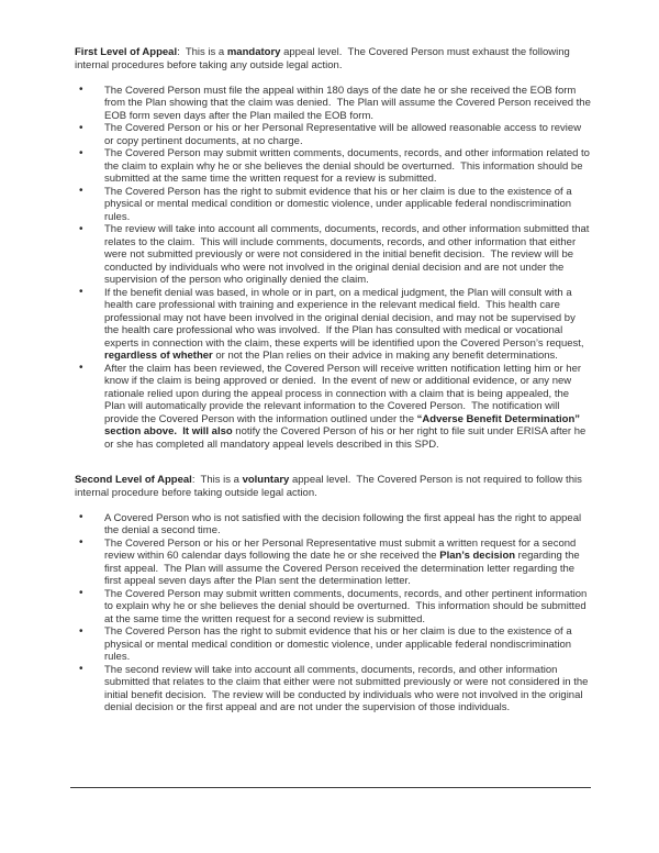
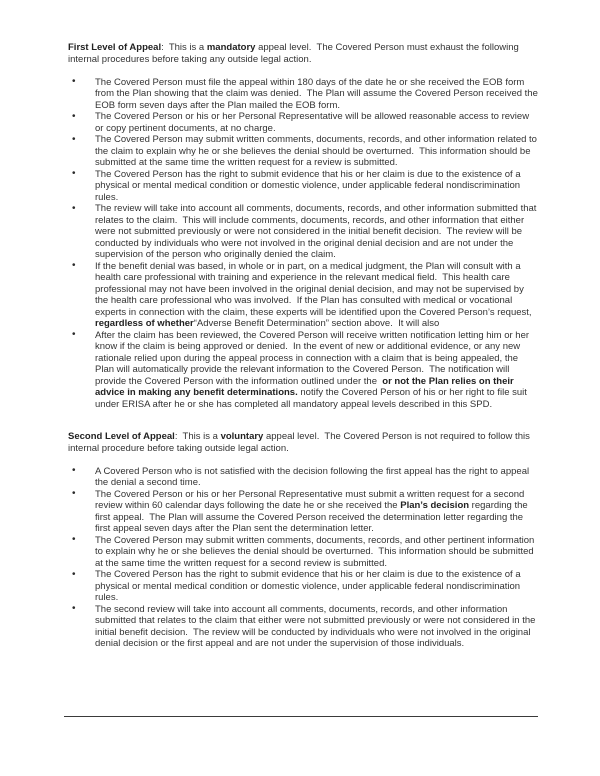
  First Level of Appeal: This is a mandatory appeal level. The Covered Person must exhaust the following internal procedures before taking any outside legal action.
  •
  The Covered Person must file the appeal within 180 days of the date he or she received the EOB form from the Plan showing that the claim was denied. The Plan will assume the Covered Person received the EOB form seven days after the Plan mailed the EOB form.
  •
  The Covered Person or his or her Personal Representative will be allowed reasonable access to review or copy pertinent documents, at no charge.
  •
  The Covered Person may submit written comments, documents, records, and other information related to the claim to explain why he or she believes the denial should be overturned. This information should be submitted at the same time the written request for a review is submitted.
  •
  The Covered Person has the right to submit evidence that his or her claim is due to the existence of a physical or mental medical condition or domestic violence, under applicable federal nondiscrimination rules.
  •
  The review will take into account all comments, documents, records, and other information submitted that relates to the claim. This will include comments, documents, records, and other information that either were not submitted previously or were not considered in the initial benefit decision. The review will be conducted by individuals who were not involved in the original denial decision and are not under the supervision of the person who originally denied the claim.
  •
- If the benefit denial was based, in whole or in part, on a medical judgment, the Plan will consult with a health care professional with training and experience in the relevant medical field. This health care professional may not have been involved in the original denial decision, and may not be supervised by the health care professional who was involved. If the Plan has consulted with medical or vocational experts in connection with the claim, these experts will be identified upon the Covered Person’s request, regardless of whether or not the Plan relies on their advice in making any benefit determinations.
+ If the benefit denial was based, in whole or in part, on a medical judgment, the Plan will consult with a health care professional with training and experience in the relevant medical field. This health care professional may not have been involved in the original denial decision, and may not be supervised by the health care professional who was involved. If the Plan has consulted with medical or vocational experts in connection with the claim, these experts will be identified upon the Covered Person’s request, regardless of whether“Adverse Benefit Determination” section above. It will also
  •
- After the claim has been reviewed, the Covered Person will receive written notification letting him or her know if the claim is being approved or denied. In the event of new or additional evidence, or any new rationale relied upon during the appeal process in connection with a claim that is being appealed, the Plan will automatically provide the relevant information to the Covered Person. The notification will provide the Covered Person with the information outlined under the “Adverse Benefit Determination” section above. It will also notify the Covered Person of his or her right to file suit under ERISA after he or she has completed all mandatory appeal levels described in this SPD.
+ After the claim has been reviewed, the Covered Person will receive written notification letting him or her know if the claim is being approved or denied. In the event of new or additional evidence, or any new rationale relied upon during the appeal process in connection with a claim that is being appealed, the Plan will automatically provide the relevant information to the Covered Person. The notification will provide the Covered Person with the information outlined under the or not the Plan relies on their advice in making any benefit determinations. notify the Covered Person of his or her right to file suit under ERISA after he or she has completed all mandatory appeal levels described in this SPD.
  Second Level of Appeal: This is a voluntary appeal level. The Covered Person is not required to follow this internal procedure before taking outside legal action.
  •
  A Covered Person who is not satisfied with the decision following the first appeal has the right to appeal the denial a second time.
  •
  The Covered Person or his or her Personal Representative must submit a written request for a second review within 60 calendar days following the date he or she received the Plan’s decision regarding the first appeal. The Plan will assume the Covered Person received the determination letter regarding the first appeal seven days after the Plan sent the determination letter.
  •
  The Covered Person may submit written comments, documents, records, and other pertinent information to explain why he or she believes the denial should be overturned. This information should be submitted at the same time the written request for a second review is submitted.
  •
  The Covered Person has the right to submit evidence that his or her claim is due to the existence of a physical or mental medical condition or domestic violence, under applicable federal nondiscrimination rules.
  •
  The second review will take into account all comments, documents, records, and other information submitted that relates to the claim that either were not submitted previously or were not considered in the initial benefit decision. The review will be conducted by individuals who were not involved in the original denial decision or the first appeal and are not under the supervision of those individuals.
